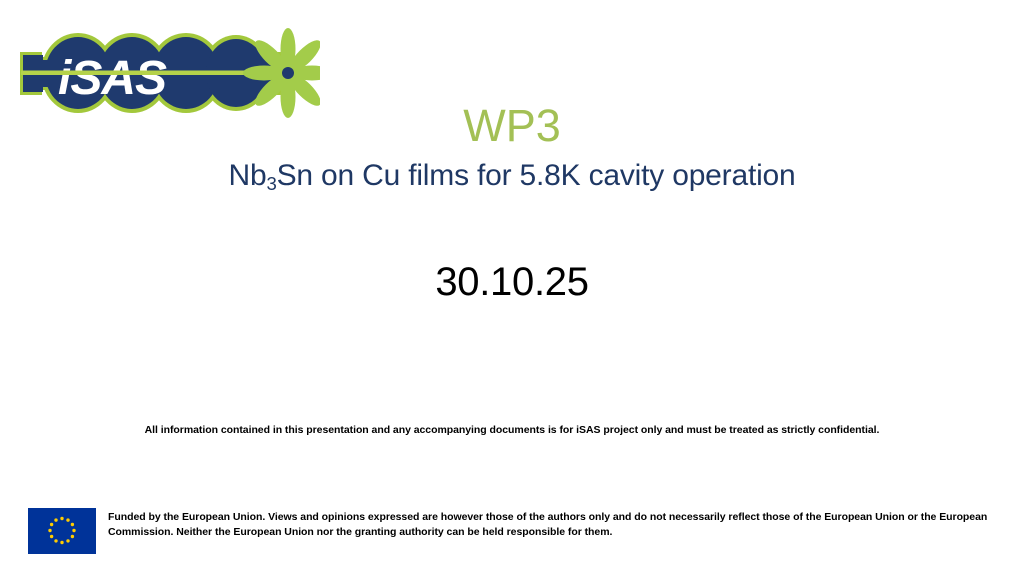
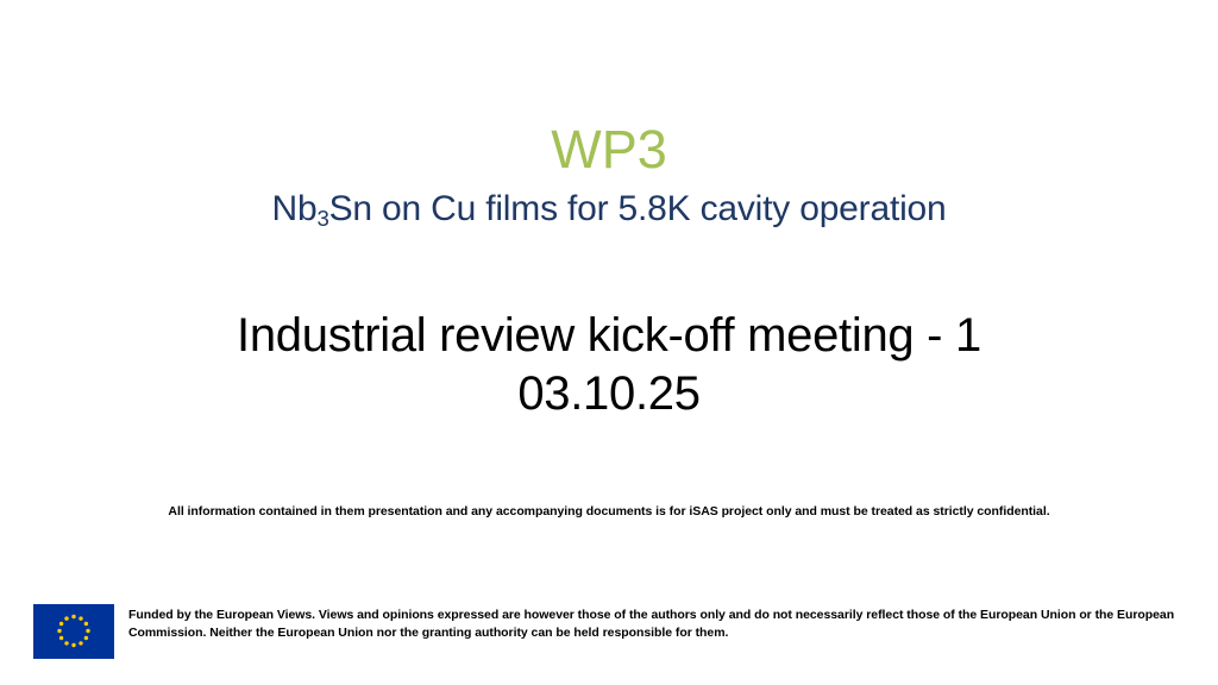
- iSAS
  WP3
  Nb3Sn on Cu films for 5.8K cavity operation
+ Industrial review kick-off meeting - 1
- 30.10.25
+ 03.10.25
- All information contained in this presentation and any accompanying documents is for iSAS project only and must be treated as strictly confidential.
+ All information contained in them presentation and any accompanying documents is for iSAS project only and must be treated as strictly confidential.
- Funded by the European Union. Views and opinions expressed are however those of the authors only and do not necessarily reflect those of the European Union or the European Commission. Neither the European Union nor the granting authority can be held responsible for them.
+ Funded by the European Views. Views and opinions expressed are however those of the authors only and do not necessarily reflect those of the European Union or the European Commission. Neither the European Union nor the granting authority can be held responsible for them.
